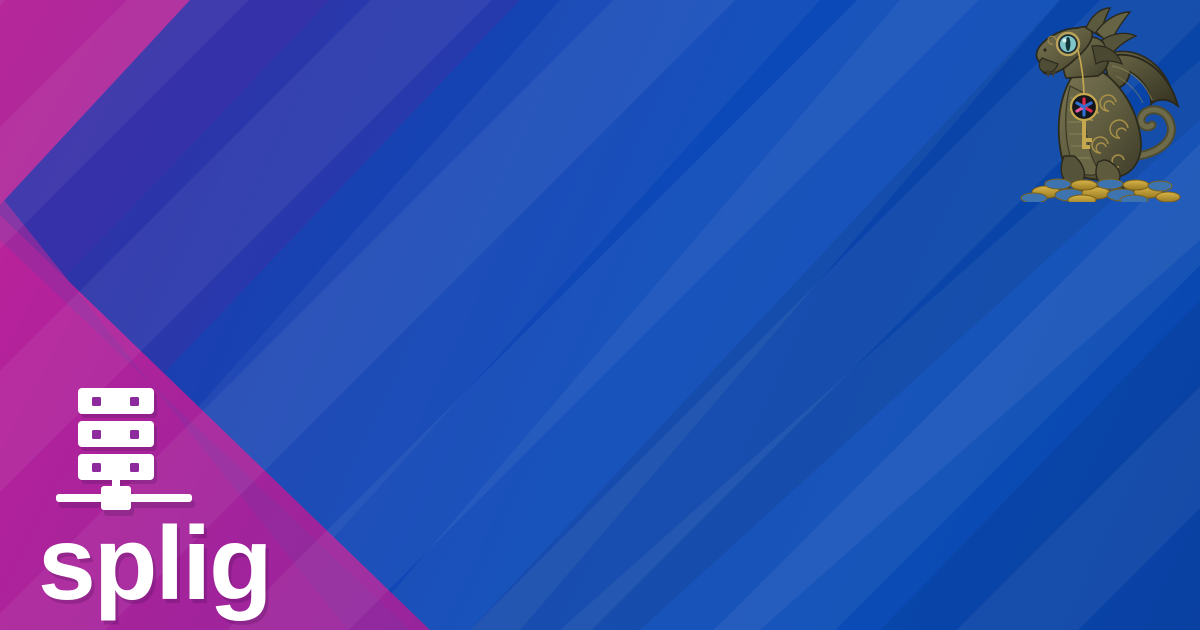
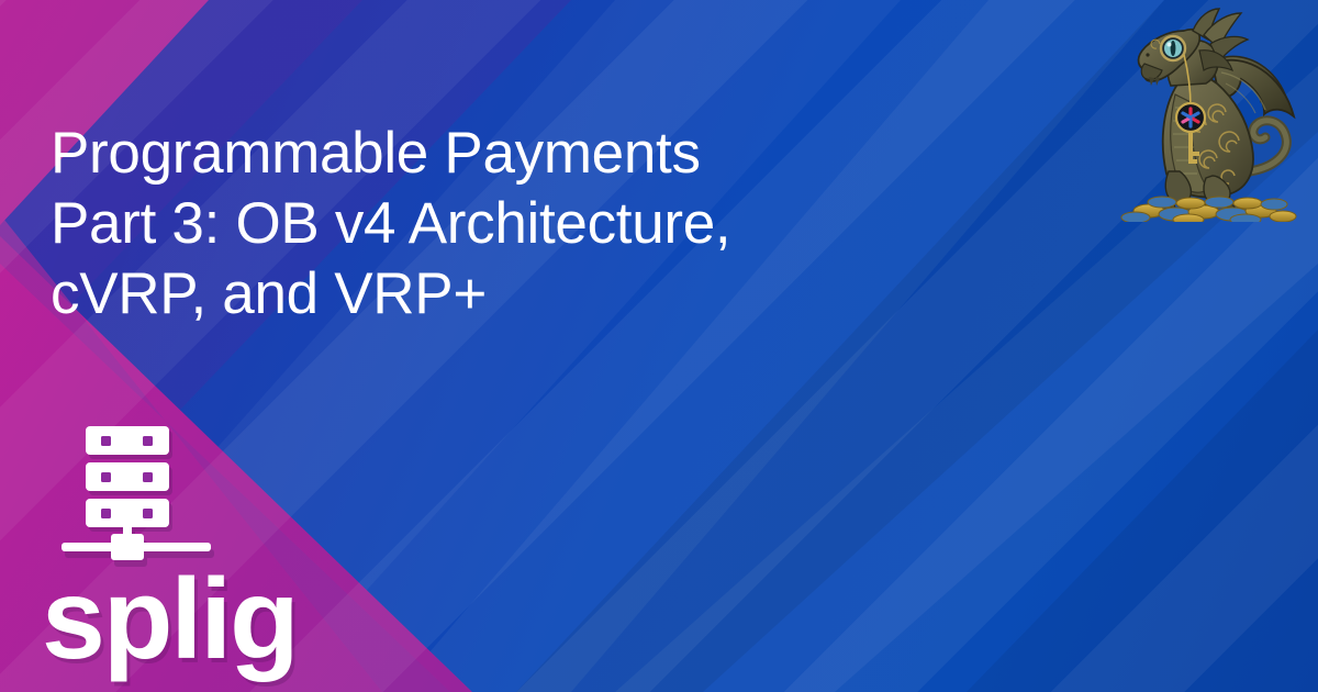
+ Programmable Payments Part 3: OB v4 Architecture, cVRP, and VRP+
  splig
